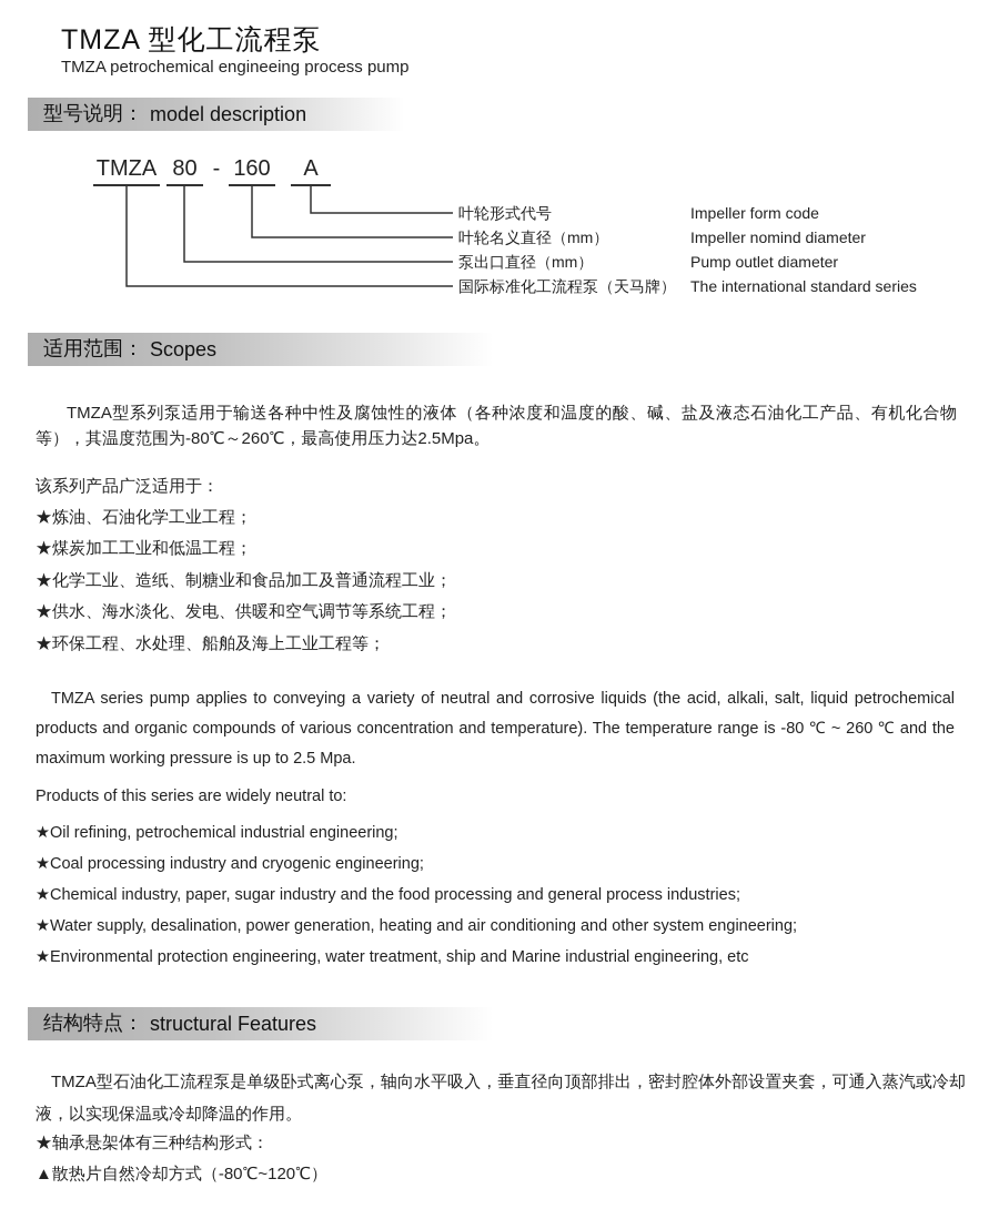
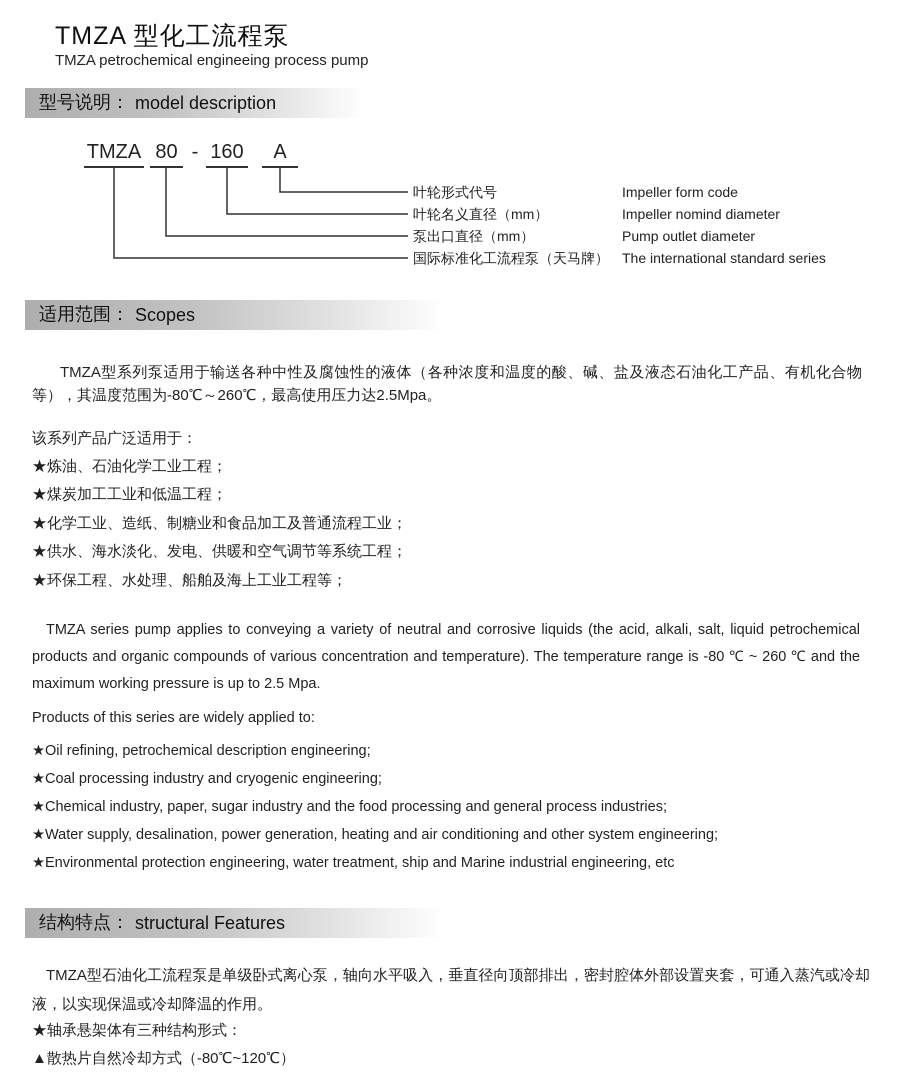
  TMZA 型化工流程泵
  TMZA petrochemical engineeing process pump
  型号说明：
  model description
  TMZA
  80
  -
  160
  A
  叶轮形式代号
  叶轮名义直径（mm）
  泵出口直径（mm）
  国际标准化工流程泵（天马牌）
  Impeller form code
  Impeller nomind diameter
  Pump outlet diameter
  The international standard series
  适用范围：
  Scopes
  TMZA型系列泵适用于输送各种中性及腐蚀性的液体（各种浓度和温度的酸、碱、盐及液态石油化工产品、有机化合物等），其温度范围为-80℃～260℃，最高使用压力达2.5Mpa。
  该系列产品广泛适用于：
  ★炼油、石油化学工业工程；
  ★煤炭加工工业和低温工程；
  ★化学工业、造纸、制糖业和食品加工及普通流程工业；
  ★供水、海水淡化、发电、供暖和空气调节等系统工程；
  ★环保工程、水处理、船舶及海上工业工程等；
  TMZA series pump applies to conveying a variety of neutral and corrosive liquids (the acid, alkali, salt, liquid petrochemical products and organic compounds of various concentration and temperature). The temperature range is -80 ℃ ~ 260 ℃ and the maximum working pressure is up to 2.5 Mpa.
- Products of this series are widely neutral to:
+ Products of this series are widely applied to:
- ★Oil refining, petrochemical industrial engineering;
+ ★Oil refining, petrochemical description engineering;
  ★Coal processing industry and cryogenic engineering;
  ★Chemical industry, paper, sugar industry and the food processing and general process industries;
  ★Water supply, desalination, power generation, heating and air conditioning and other system engineering;
  ★Environmental protection engineering, water treatment, ship and Marine industrial engineering, etc
  结构特点：
  structural Features
  TMZA型石油化工流程泵是单级卧式离心泵，轴向水平吸入，垂直径向顶部排出，密封腔体外部设置夹套，可通入蒸汽或冷却液，以实现保温或冷却降温的作用。
  ★轴承悬架体有三种结构形式：
  ▲散热片自然冷却方式（-80℃~120℃）
